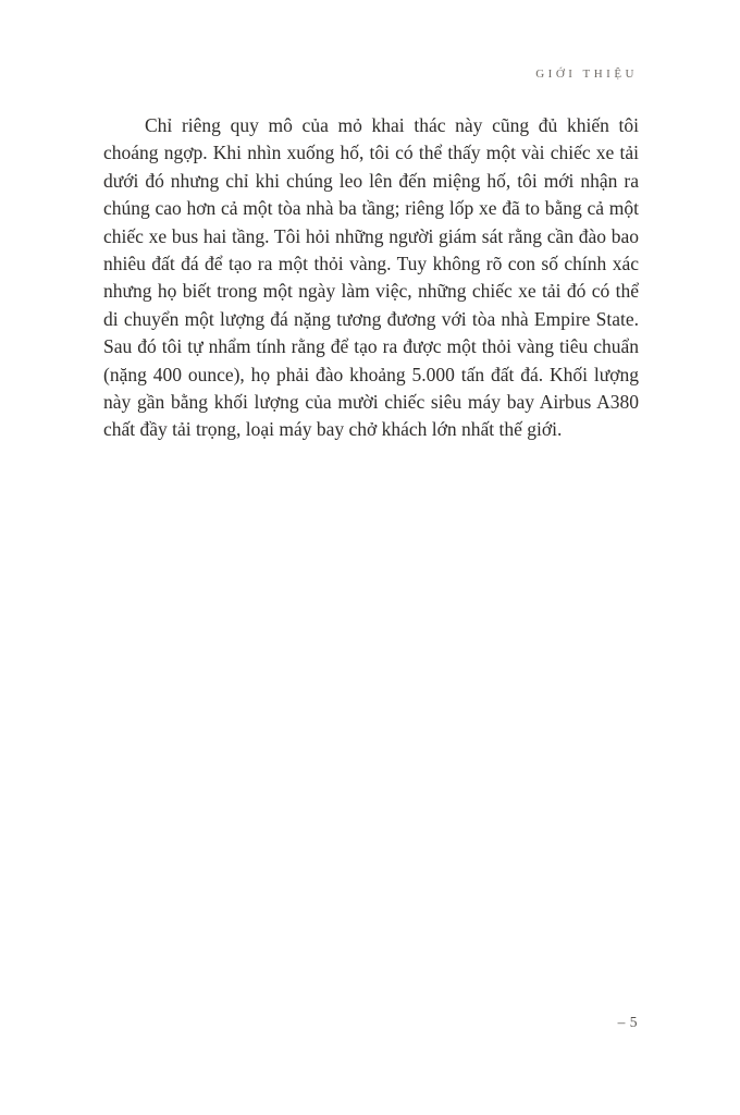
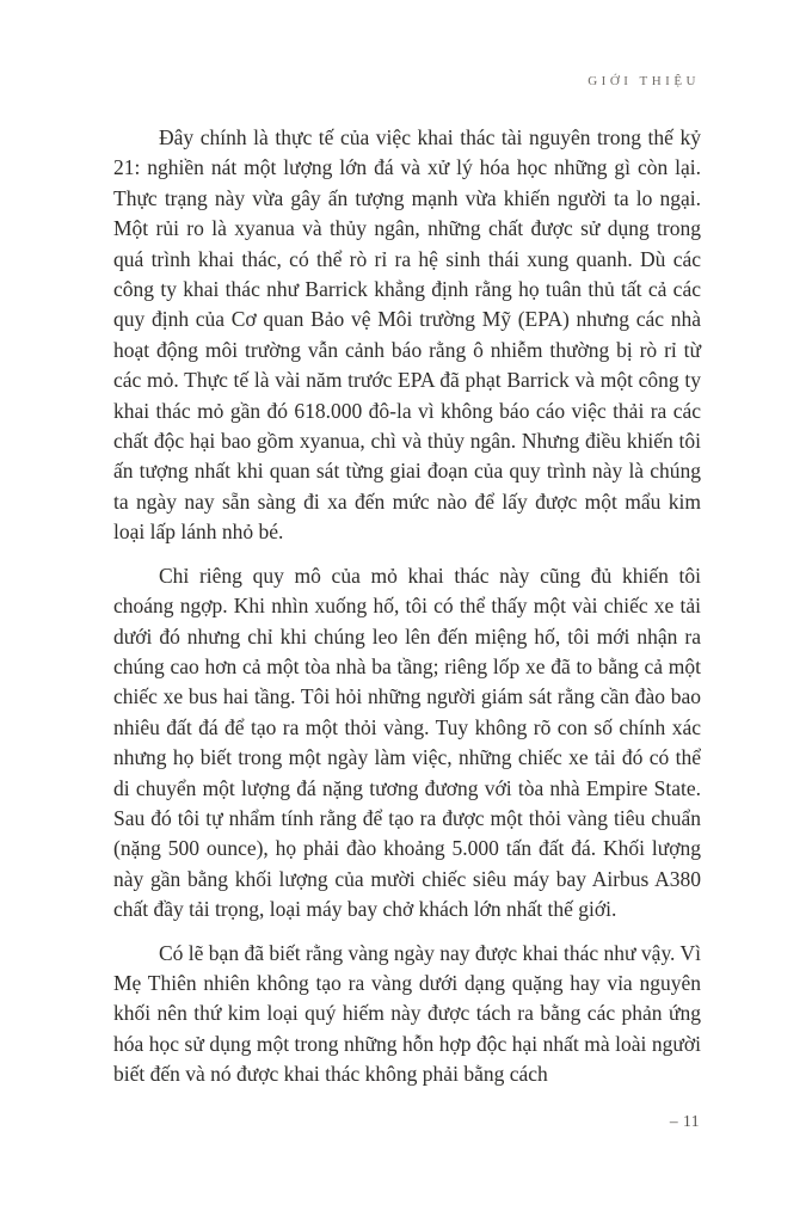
  GIỚI THIỆU
+ Đây chính là thực tế của việc khai thác tài nguyên trong thế kỷ 21: nghiền nát một lượng lớn đá và xử lý hóa học những gì còn lại. Thực trạng này vừa gây ấn tượng mạnh vừa khiến người ta lo ngại. Một rủi ro là xyanua và thủy ngân, những chất được sử dụng trong quá trình khai thác, có thể rò rỉ ra hệ sinh thái xung quanh. Dù các công ty khai thác như Barrick khẳng định rằng họ tuân thủ tất cả các quy định của Cơ quan Bảo vệ Môi trường Mỹ (EPA) nhưng các nhà hoạt động môi trường vẫn cảnh báo rằng ô nhiễm thường bị rò rỉ từ các mỏ. Thực tế là vài năm trước EPA đã phạt Barrick và một công ty khai thác mỏ gần đó 618.000 đô-la vì không báo cáo việc thải ra các chất độc hại bao gồm xyanua, chì và thủy ngân. Nhưng điều khiến tôi ấn tượng nhất khi quan sát từng giai đoạn của quy trình này là chúng ta ngày nay sẵn sàng đi xa đến mức nào để lấy được một mẩu kim loại lấp lánh nhỏ bé.
- Chỉ riêng quy mô của mỏ khai thác này cũng đủ khiến tôi choáng ngợp. Khi nhìn xuống hố, tôi có thể thấy một vài chiếc xe tải dưới đó nhưng chỉ khi chúng leo lên đến miệng hố, tôi mới nhận ra chúng cao hơn cả một tòa nhà ba tầng; riêng lốp xe đã to bằng cả một chiếc xe bus hai tầng. Tôi hỏi những người giám sát rằng cần đào bao nhiêu đất đá để tạo ra một thỏi vàng. Tuy không rõ con số chính xác nhưng họ biết trong một ngày làm việc, những chiếc xe tải đó có thể di chuyển một lượng đá nặng tương đương với tòa nhà Empire State. Sau đó tôi tự nhẩm tính rằng để tạo ra được một thỏi vàng tiêu chuẩn (nặng 400 ounce), họ phải đào khoảng 5.000 tấn đất đá. Khối lượng này gần bằng khối lượng của mười chiếc siêu máy bay Airbus A380 chất đầy tải trọng, loại máy bay chở khách lớn nhất thế giới.
+ Chỉ riêng quy mô của mỏ khai thác này cũng đủ khiến tôi choáng ngợp. Khi nhìn xuống hố, tôi có thể thấy một vài chiếc xe tải dưới đó nhưng chỉ khi chúng leo lên đến miệng hố, tôi mới nhận ra chúng cao hơn cả một tòa nhà ba tầng; riêng lốp xe đã to bằng cả một chiếc xe bus hai tầng. Tôi hỏi những người giám sát rằng cần đào bao nhiêu đất đá để tạo ra một thỏi vàng. Tuy không rõ con số chính xác nhưng họ biết trong một ngày làm việc, những chiếc xe tải đó có thể di chuyển một lượng đá nặng tương đương với tòa nhà Empire State. Sau đó tôi tự nhẩm tính rằng để tạo ra được một thỏi vàng tiêu chuẩn (nặng 500 ounce), họ phải đào khoảng 5.000 tấn đất đá. Khối lượng này gần bằng khối lượng của mười chiếc siêu máy bay Airbus A380 chất đầy tải trọng, loại máy bay chở khách lớn nhất thế giới.
+ Có lẽ bạn đã biết rằng vàng ngày nay được khai thác như vậy. Vì Mẹ Thiên nhiên không tạo ra vàng dưới dạng quặng hay vỉa nguyên khối nên thứ kim loại quý hiếm này được tách ra bằng các phản ứng hóa học sử dụng một trong những hỗn hợp độc hại nhất mà loài người biết đến và nó được khai thác không phải bằng cách
- – 5
+ – 11
